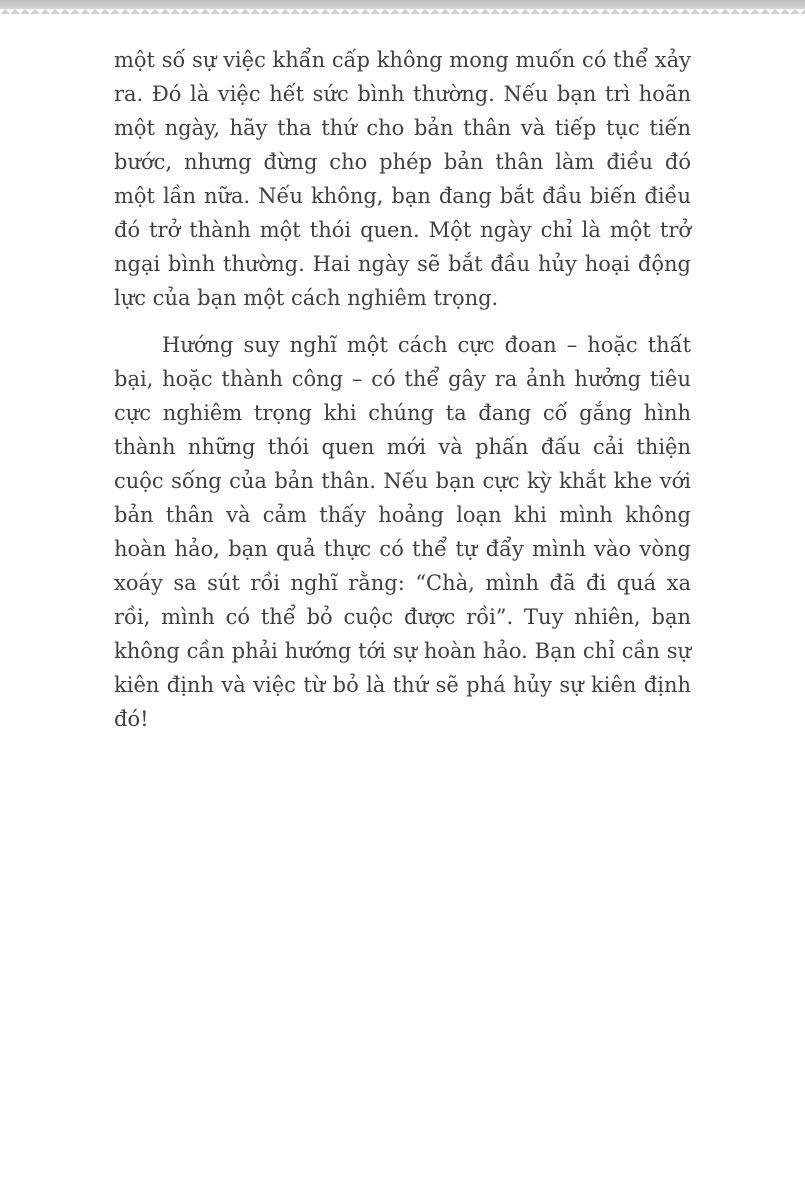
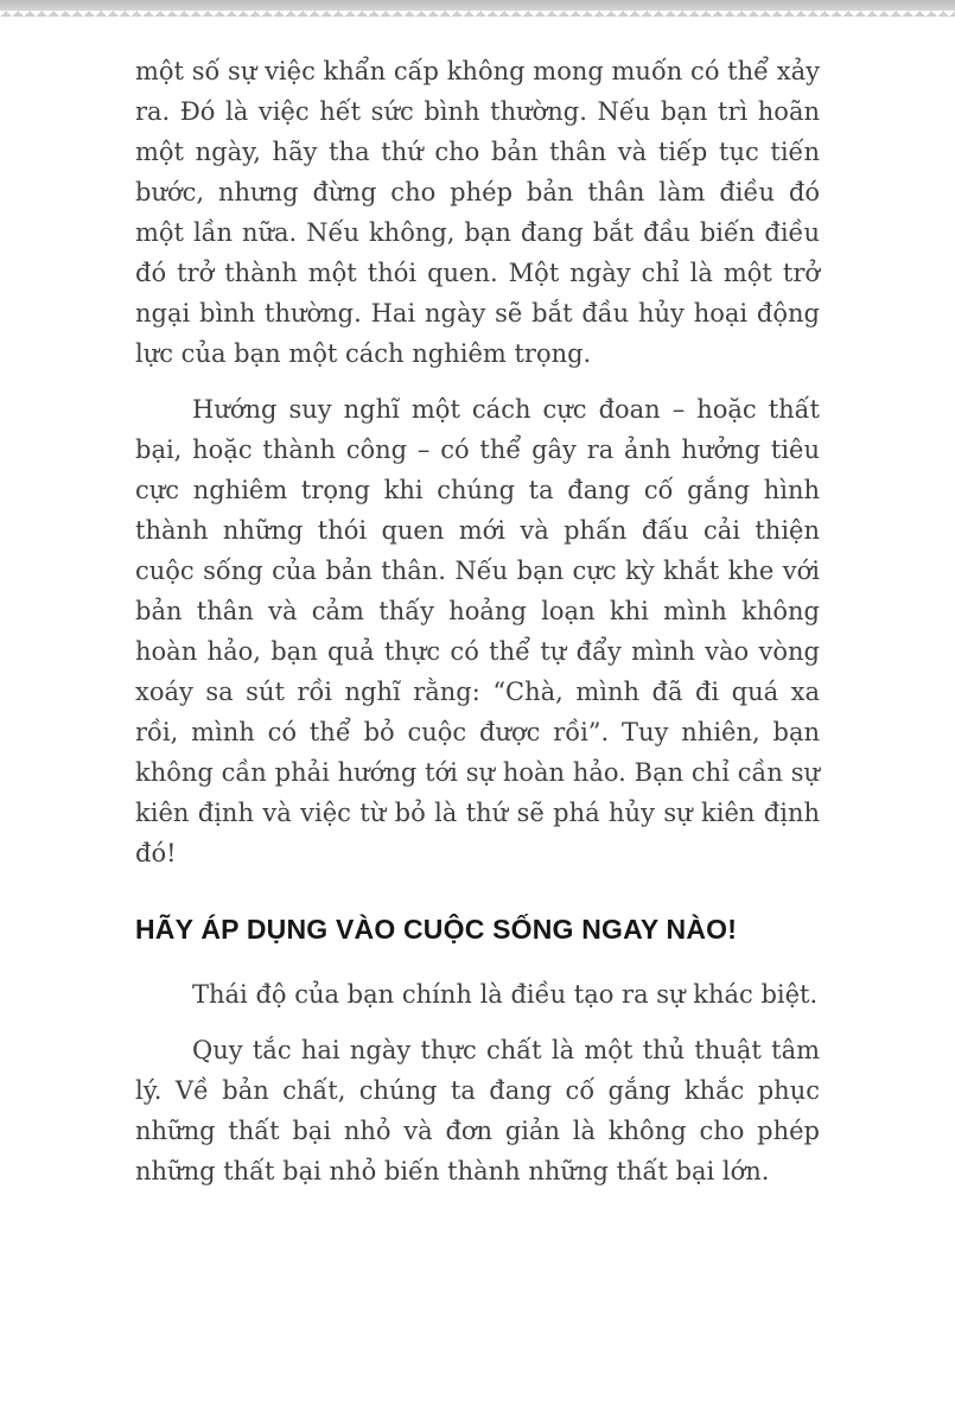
  một số sự việc khẩn cấp không mong muốn có thể xảy ra. Đó là việc hết sức bình thường. Nếu bạn trì hoãn một ngày, hãy tha thứ cho bản thân và tiếp tục tiến bước, nhưng đừng cho phép bản thân làm điều đó một lần nữa. Nếu không, bạn đang bắt đầu biến điều đó trở thành một thói quen. Một ngày chỉ là một trở ngại bình thường. Hai ngày sẽ bắt đầu hủy hoại động lực của bạn một cách nghiêm trọng.
  Hướng suy nghĩ một cách cực đoan – hoặc thất bại, hoặc thành công – có thể gây ra ảnh hưởng tiêu cực nghiêm trọng khi chúng ta đang cố gắng hình thành những thói quen mới và phấn đấu cải thiện cuộc sống của bản thân. Nếu bạn cực kỳ khắt khe với bản thân và cảm thấy hoảng loạn khi mình không hoàn hảo, bạn quả thực có thể tự đẩy mình vào vòng xoáy sa sút rồi nghĩ rằng: “Chà, mình đã đi quá xa rồi, mình có thể bỏ cuộc được rồi”. Tuy nhiên, bạn không cần phải hướng tới sự hoàn hảo. Bạn chỉ cần sự kiên định và việc từ bỏ là thứ sẽ phá hủy sự kiên định đó!
+ HÃY ÁP DỤNG VÀO CUỘC SỐNG NGAY NÀO!
+ Thái độ của bạn chính là điều tạo ra sự khác biệt.
+ Quy tắc hai ngày thực chất là một thủ thuật tâm lý. Về bản chất, chúng ta đang cố gắng khắc phục những thất bại nhỏ và đơn giản là không cho phép những thất bại nhỏ biến thành những thất bại lớn.
